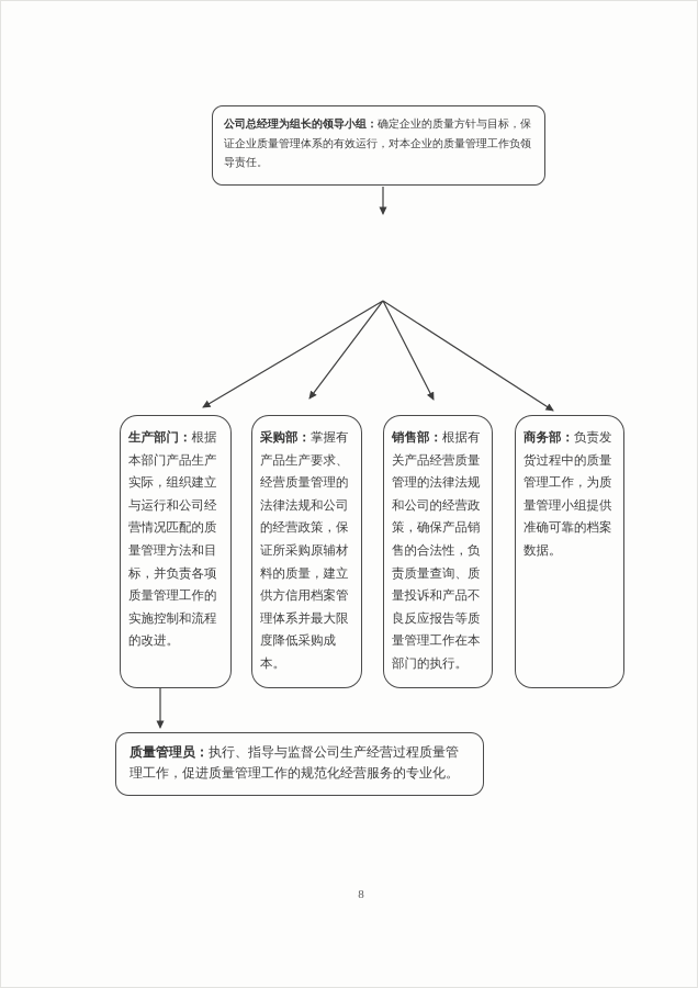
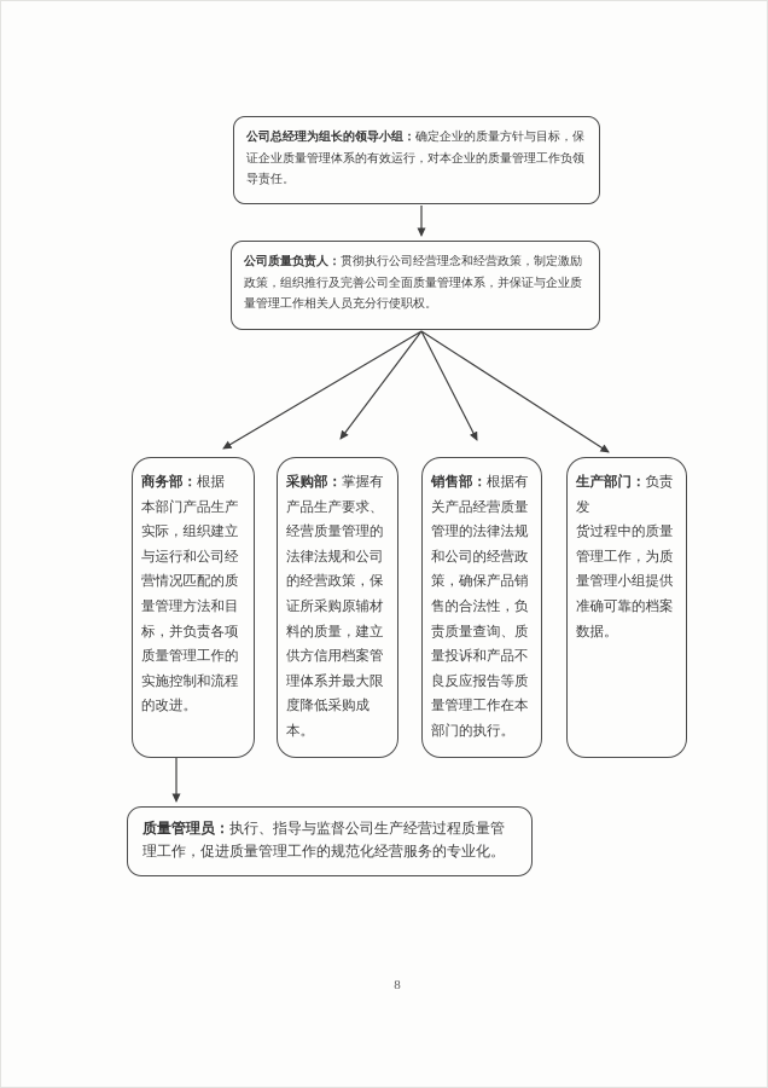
  公司总经理为组长的领导小组：确定企业的质量方针与目标，保
  证企业质量管理体系的有效运行，对本企业的质量管理工作负领
  导责任。
+ 公司质量负责人：贯彻执行公司经营理念和经营政策，制定激励
+ 政策，组织推行及完善公司全面质量管理体系，并保证与企业质
+ 量管理工作相关人员充分行使职权。
- 生产部门：根据
+ 商务部：根据
  本部门产品生产
  实际，组织建立
  与运行和公司经
  营情况匹配的质
  量管理方法和目
  标，并负责各项
  质量管理工作的
  实施控制和流程
  的改进。
  采购部：掌握有
  产品生产要求、
  经营质量管理的
  法律法规和公司
  的经营政策，保
  证所采购原辅材
  料的质量，建立
  供方信用档案管
  理体系并最大限
  度降低采购成
  本。
  销售部：根据有
  关产品经营质量
  管理的法律法规
  和公司的经营政
  策，确保产品销
  售的合法性，负
  责质量查询、质
  量投诉和产品不
  良反应报告等质
  量管理工作在本
  部门的执行。
- 商务部：负责发
+ 生产部门：负责发
  货过程中的质量
  管理工作，为质
  量管理小组提供
  准确可靠的档案
  数据。
  质量管理员：执行、指导与监督公司生产经营过程质量管
  理工作，促进质量管理工作的规范化经营服务的专业化。
  8
